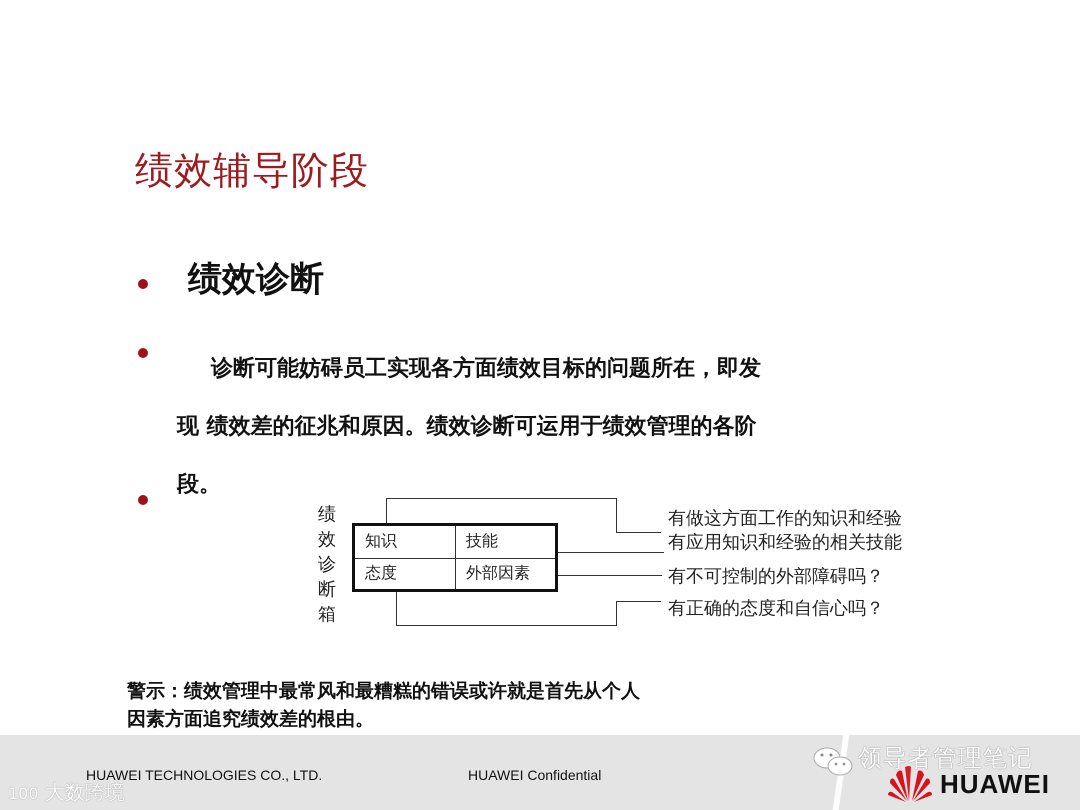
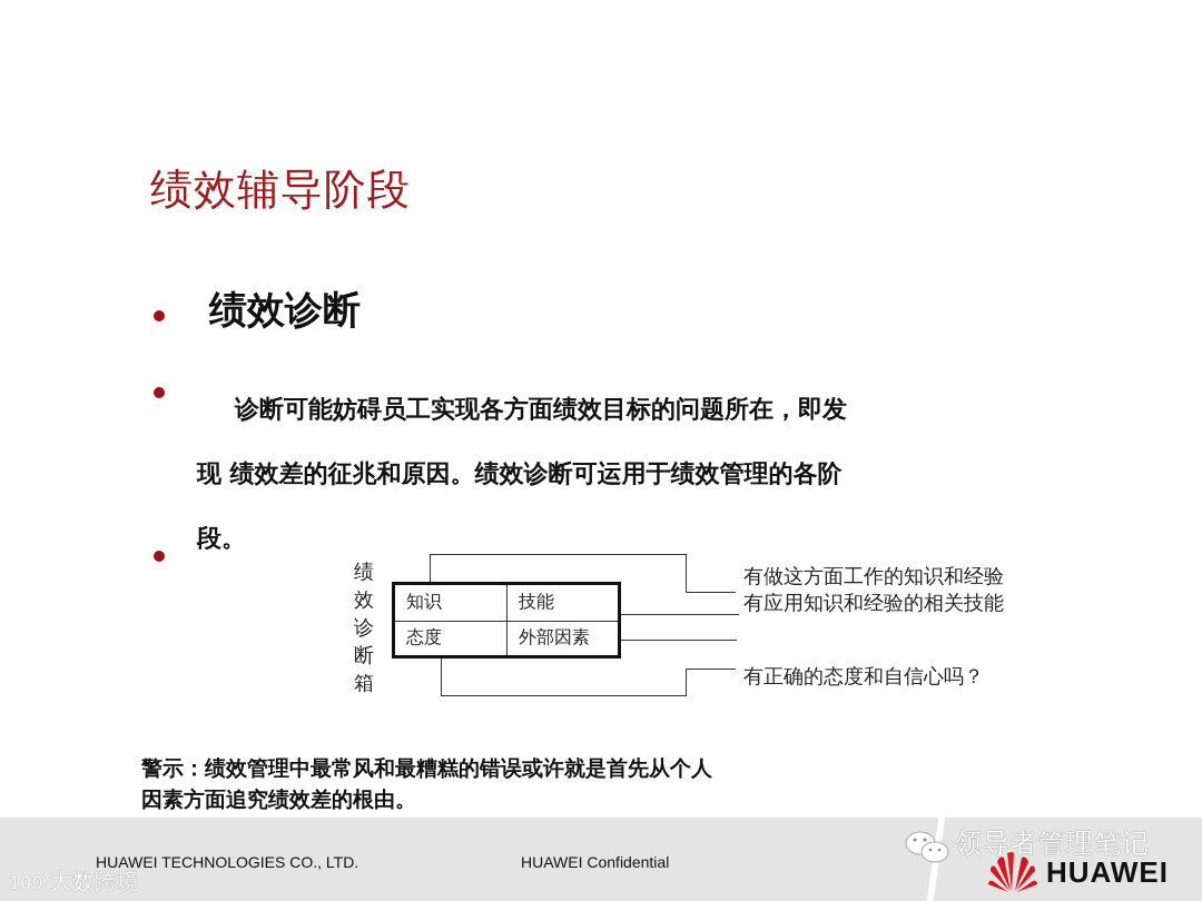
  绩效辅导阶段
  绩效诊断
  诊断可能妨碍员工实现各方面绩效目标的问题所在，即发
  现 绩效差的征兆和原因。绩效诊断可运用于绩效管理的各阶
  段。
  绩效诊断箱
  知识
  技能
  态度
  外部因素
  有做这方面工作的知识和经验
  有应用知识和经验的相关技能
- 有不可控制的外部障碍吗？
  有正确的态度和自信心吗？
  警示：绩效管理中最常风和最糟糕的错误或许就是首先从个人
  因素方面追究绩效差的根由。
  100 大数跨境
  HUAWEI TECHNOLOGIES CO., LTD.
  HUAWEI Confidential
  HUAWEI
  领导者管理笔记
